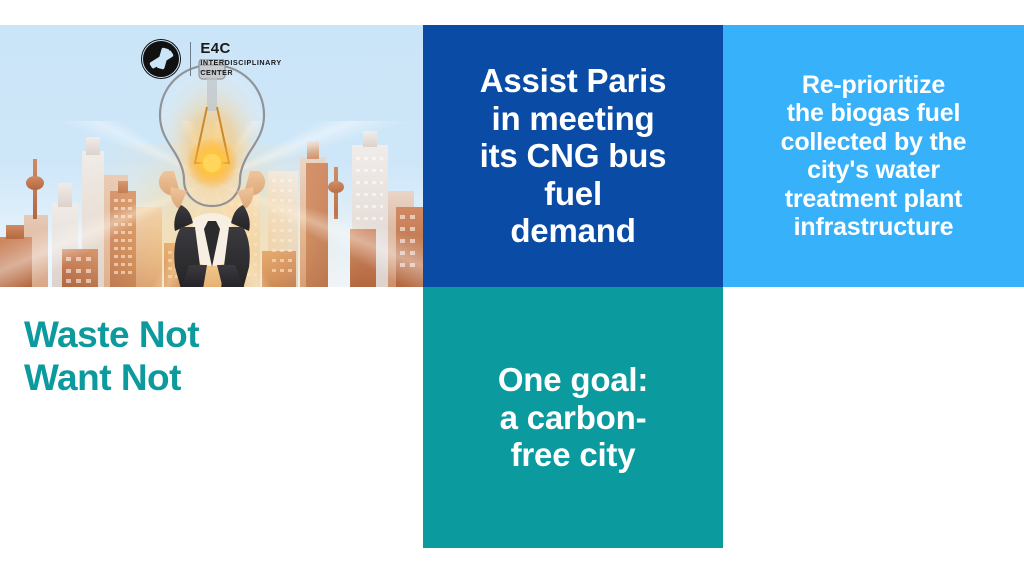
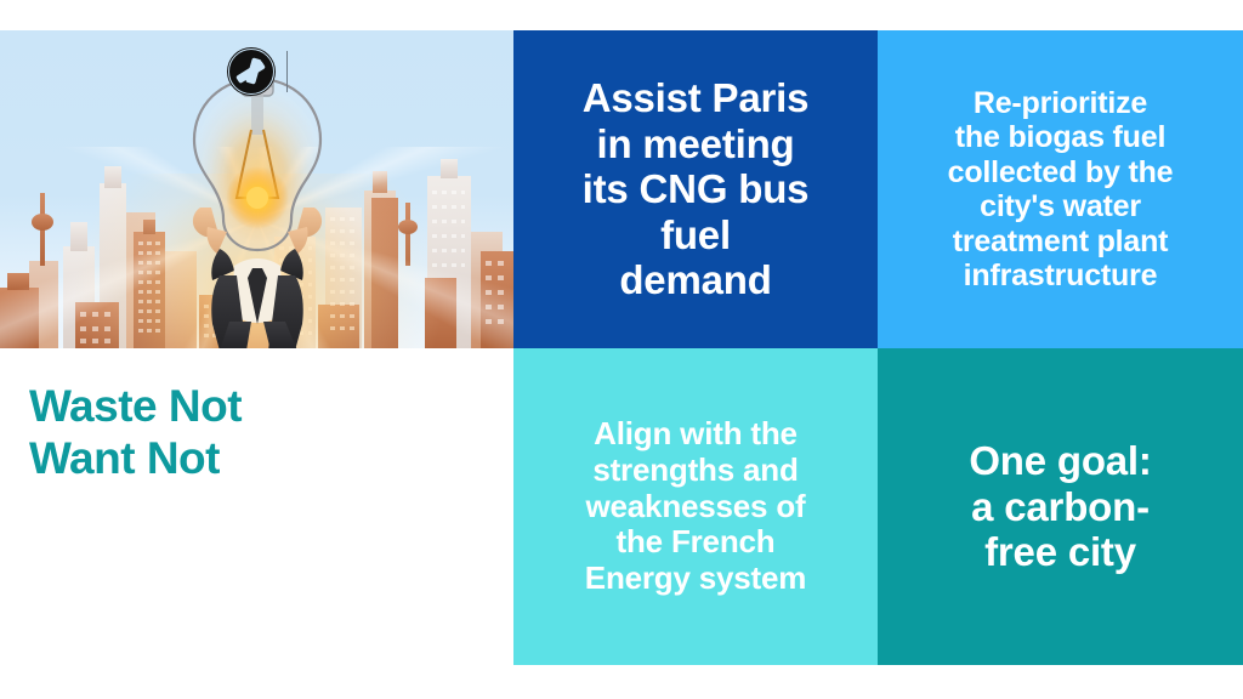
- E4C
- INTERDISCIPLINARY
- CENTER
  Assist Paris
  in meeting
  its CNG bus
  fuel
  demand
  Re-prioritize
  the biogas fuel
  collected by the
  city's water
  treatment plant
  infrastructure
  Waste Not
  Want Not
+ Align with the
+ strengths and
+ weaknesses of
+ the French
+ Energy system
  One goal:
  a carbon-
  free city
